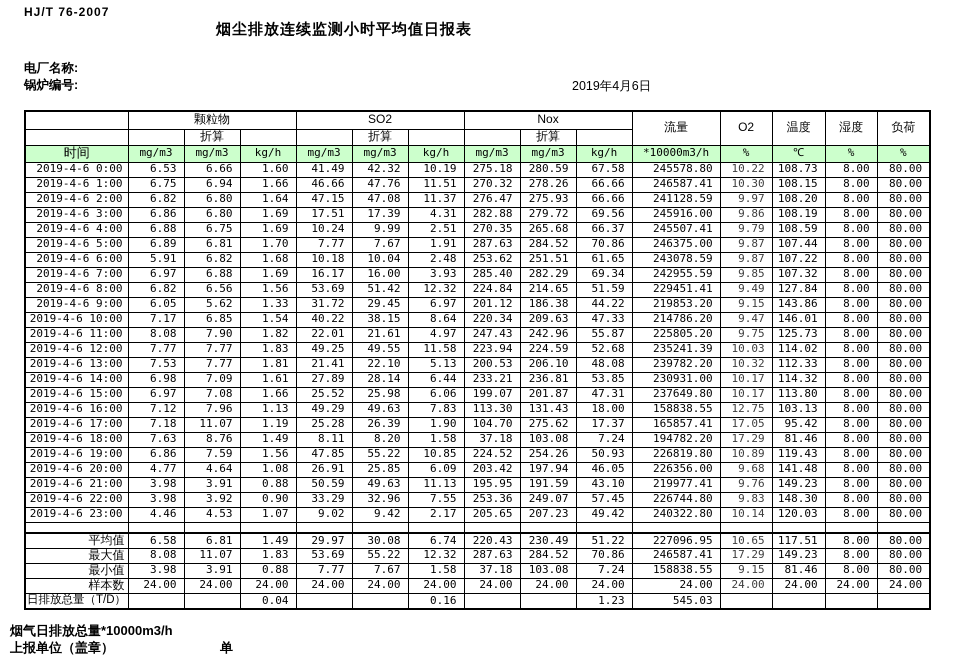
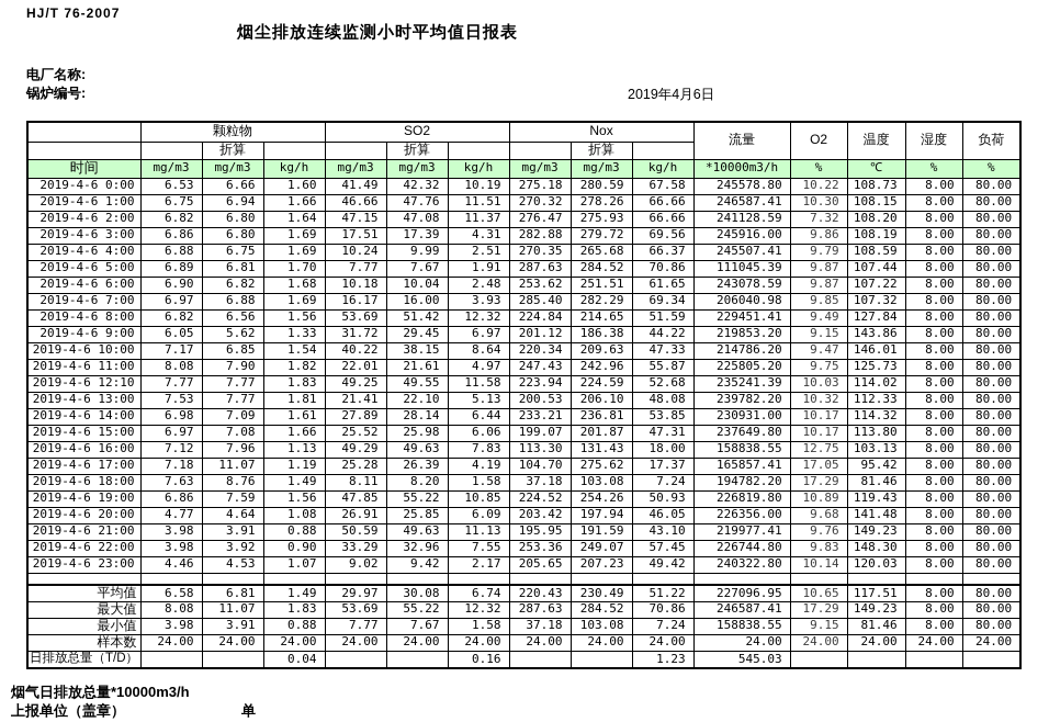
  HJ/T 76-2007
  烟尘排放连续监测小时平均值日报表
  电厂名称:
  锅炉编号:
  2019年4月6日
  	颗粒物	SO2	Nox	流量	O2	温度	湿度	负荷
  		折算			折算			折算
  时间	mg/m3	mg/m3	kg/h	mg/m3	mg/m3	kg/h	mg/m3	mg/m3	kg/h	*10000m3/h	%	℃	%	%
  2019-4-6 0:00	6.53	6.66	1.60	41.49	42.32	10.19	275.18	280.59	67.58	245578.80	10.22	108.73	8.00	80.00
  2019-4-6 1:00	6.75	6.94	1.66	46.66	47.76	11.51	270.32	278.26	66.66	246587.41	10.30	108.15	8.00	80.00
- 2019-4-6 2:00	6.82	6.80	1.64	47.15	47.08	11.37	276.47	275.93	66.66	241128.59	9.97	108.20	8.00	80.00
+ 2019-4-6 2:00	6.82	6.80	1.64	47.15	47.08	11.37	276.47	275.93	66.66	241128.59	7.32	108.20	8.00	80.00
  2019-4-6 3:00	6.86	6.80	1.69	17.51	17.39	4.31	282.88	279.72	69.56	245916.00	9.86	108.19	8.00	80.00
  2019-4-6 4:00	6.88	6.75	1.69	10.24	9.99	2.51	270.35	265.68	66.37	245507.41	9.79	108.59	8.00	80.00
- 2019-4-6 5:00	6.89	6.81	1.70	7.77	7.67	1.91	287.63	284.52	70.86	246375.00	9.87	107.44	8.00	80.00
+ 2019-4-6 5:00	6.89	6.81	1.70	7.77	7.67	1.91	287.63	284.52	70.86	111045.39	9.87	107.44	8.00	80.00
- 2019-4-6 6:00	5.91	6.82	1.68	10.18	10.04	2.48	253.62	251.51	61.65	243078.59	9.87	107.22	8.00	80.00
+ 2019-4-6 6:00	6.90	6.82	1.68	10.18	10.04	2.48	253.62	251.51	61.65	243078.59	9.87	107.22	8.00	80.00
- 2019-4-6 7:00	6.97	6.88	1.69	16.17	16.00	3.93	285.40	282.29	69.34	242955.59	9.85	107.32	8.00	80.00
+ 2019-4-6 7:00	6.97	6.88	1.69	16.17	16.00	3.93	285.40	282.29	69.34	206040.98	9.85	107.32	8.00	80.00
  2019-4-6 8:00	6.82	6.56	1.56	53.69	51.42	12.32	224.84	214.65	51.59	229451.41	9.49	127.84	8.00	80.00
  2019-4-6 9:00	6.05	5.62	1.33	31.72	29.45	6.97	201.12	186.38	44.22	219853.20	9.15	143.86	8.00	80.00
  2019-4-6 10:00	7.17	6.85	1.54	40.22	38.15	8.64	220.34	209.63	47.33	214786.20	9.47	146.01	8.00	80.00
  2019-4-6 11:00	8.08	7.90	1.82	22.01	21.61	4.97	247.43	242.96	55.87	225805.20	9.75	125.73	8.00	80.00
- 2019-4-6 12:00	7.77	7.77	1.83	49.25	49.55	11.58	223.94	224.59	52.68	235241.39	10.03	114.02	8.00	80.00
+ 2019-4-6 12:10	7.77	7.77	1.83	49.25	49.55	11.58	223.94	224.59	52.68	235241.39	10.03	114.02	8.00	80.00
  2019-4-6 13:00	7.53	7.77	1.81	21.41	22.10	5.13	200.53	206.10	48.08	239782.20	10.32	112.33	8.00	80.00
  2019-4-6 14:00	6.98	7.09	1.61	27.89	28.14	6.44	233.21	236.81	53.85	230931.00	10.17	114.32	8.00	80.00
  2019-4-6 15:00	6.97	7.08	1.66	25.52	25.98	6.06	199.07	201.87	47.31	237649.80	10.17	113.80	8.00	80.00
  2019-4-6 16:00	7.12	7.96	1.13	49.29	49.63	7.83	113.30	131.43	18.00	158838.55	12.75	103.13	8.00	80.00
- 2019-4-6 17:00	7.18	11.07	1.19	25.28	26.39	1.90	104.70	275.62	17.37	165857.41	17.05	95.42	8.00	80.00
+ 2019-4-6 17:00	7.18	11.07	1.19	25.28	26.39	4.19	104.70	275.62	17.37	165857.41	17.05	95.42	8.00	80.00
  2019-4-6 18:00	7.63	8.76	1.49	8.11	8.20	1.58	37.18	103.08	7.24	194782.20	17.29	81.46	8.00	80.00
  2019-4-6 19:00	6.86	7.59	1.56	47.85	55.22	10.85	224.52	254.26	50.93	226819.80	10.89	119.43	8.00	80.00
  2019-4-6 20:00	4.77	4.64	1.08	26.91	25.85	6.09	203.42	197.94	46.05	226356.00	9.68	141.48	8.00	80.00
  2019-4-6 21:00	3.98	3.91	0.88	50.59	49.63	11.13	195.95	191.59	43.10	219977.41	9.76	149.23	8.00	80.00
  2019-4-6 22:00	3.98	3.92	0.90	33.29	32.96	7.55	253.36	249.07	57.45	226744.80	9.83	148.30	8.00	80.00
  2019-4-6 23:00	4.46	4.53	1.07	9.02	9.42	2.17	205.65	207.23	49.42	240322.80	10.14	120.03	8.00	80.00
  平均值	6.58	6.81	1.49	29.97	30.08	6.74	220.43	230.49	51.22	227096.95	10.65	117.51	8.00	80.00
  最大值	8.08	11.07	1.83	53.69	55.22	12.32	287.63	284.52	70.86	246587.41	17.29	149.23	8.00	80.00
  最小值	3.98	3.91	0.88	7.77	7.67	1.58	37.18	103.08	7.24	158838.55	9.15	81.46	8.00	80.00
  样本数	24.00	24.00	24.00	24.00	24.00	24.00	24.00	24.00	24.00	24.00	24.00	24.00	24.00	24.00
  日排放总量（T/D）			0.04			0.16			1.23	545.03
  烟气日排放总量*10000m3/h
  上报单位（盖章）
